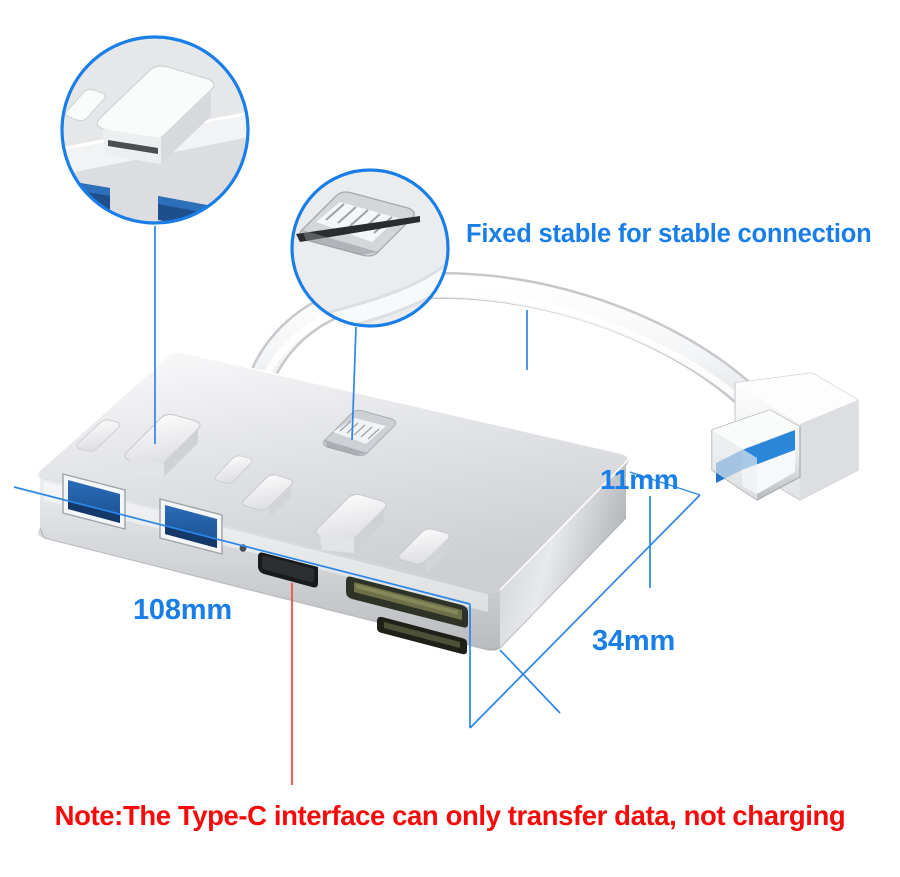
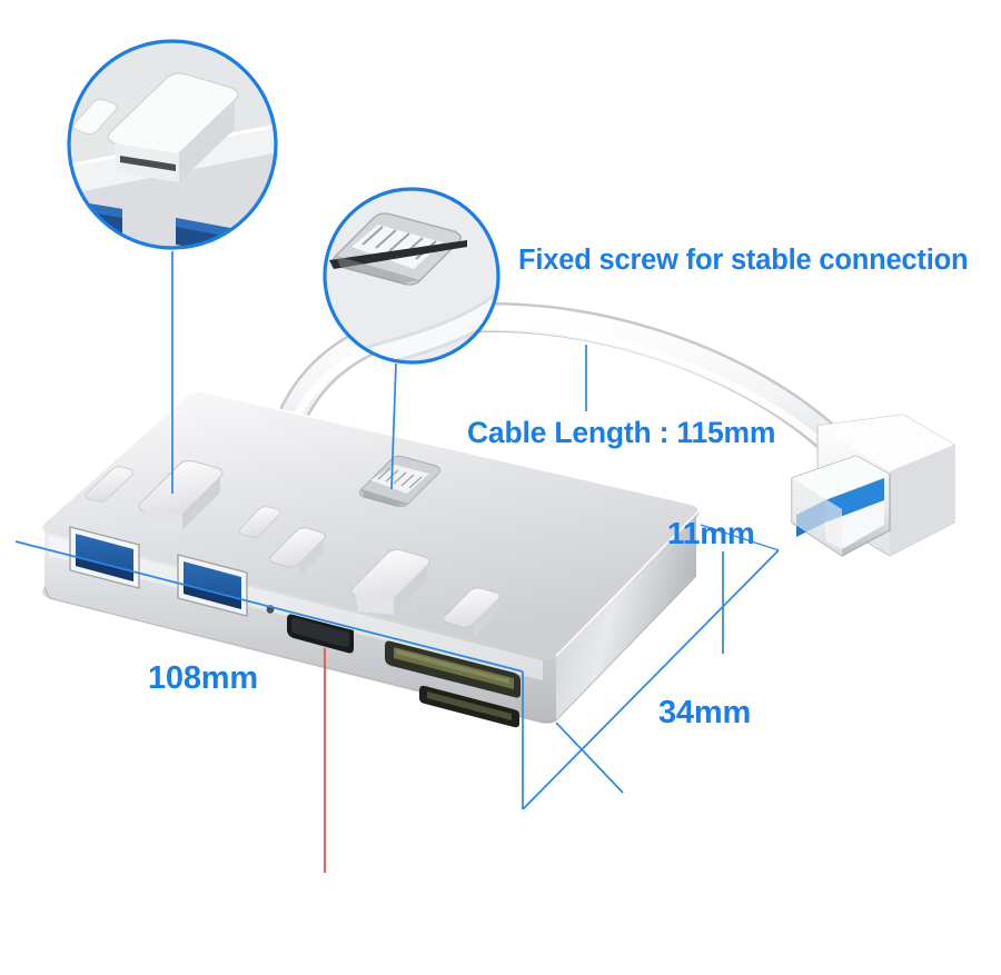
- Fixed stable for stable connection
+ Fixed screw for stable connection
+ Cable Length : 115mm
  108mm
  11mm
  34mm
- Note:The Type-C interface can only transfer data, not charging
